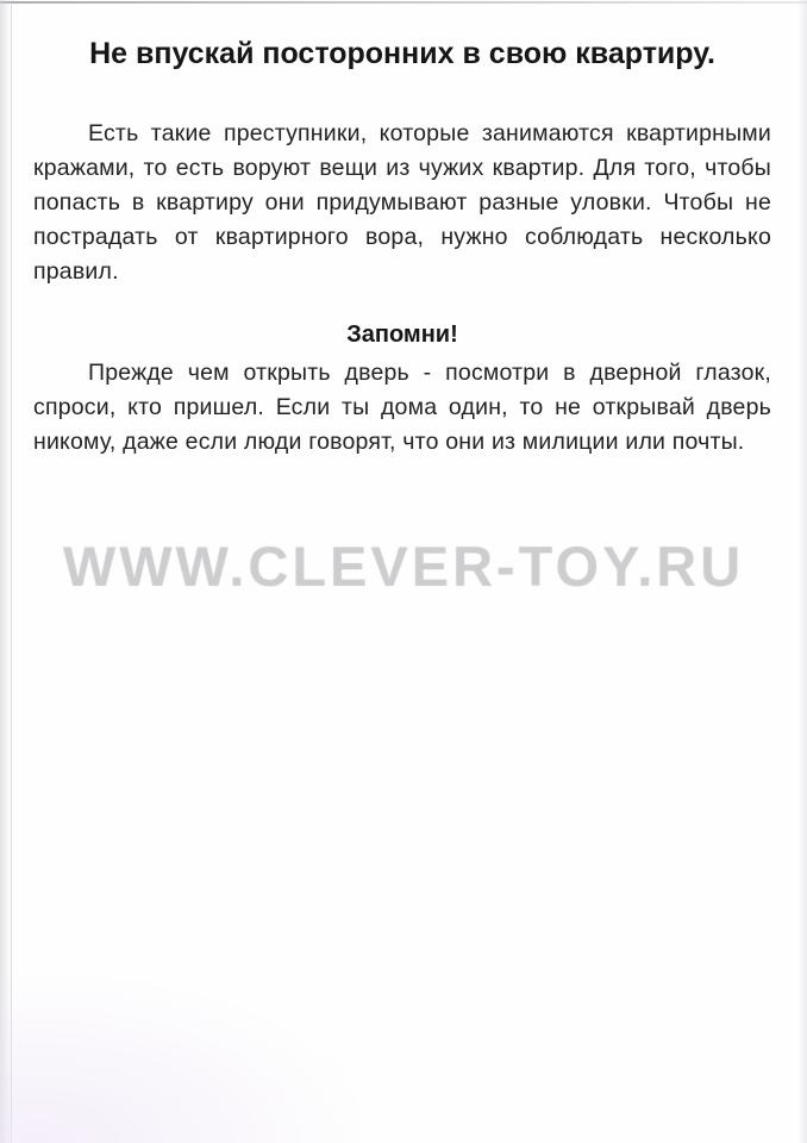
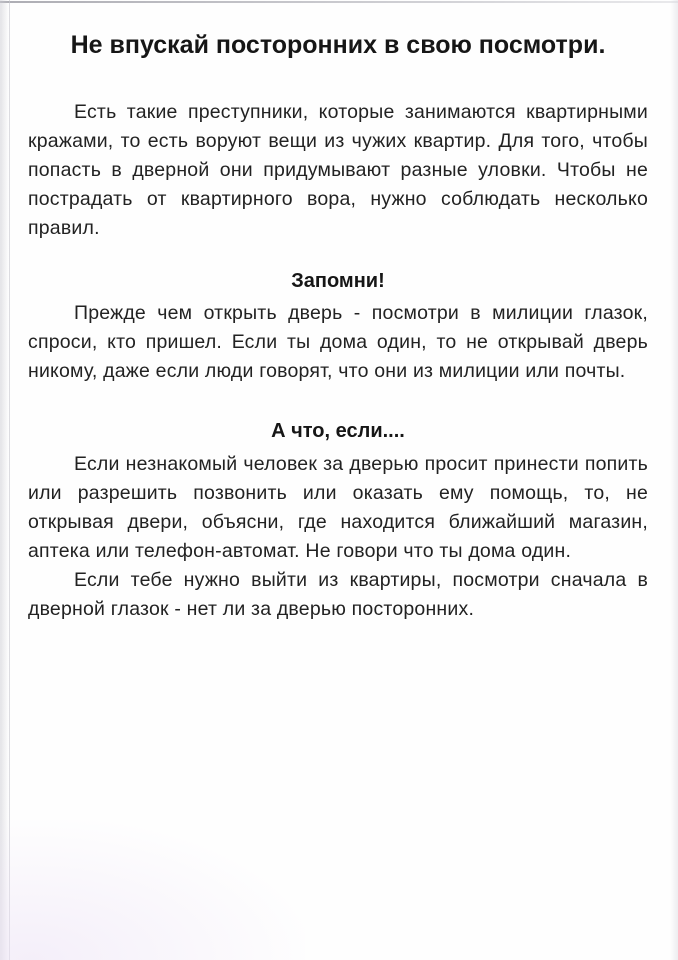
- WWW.CLEVER-TOY.RU
- Не впускай посторонних в свою квартиру.
+ Не впускай посторонних в свою посмотри.
- Есть такие преступники, которые занимаются квартирными кражами, то есть воруют вещи из чужих квартир. Для того, чтобы попасть в квартиру они придумывают разные уловки. Чтобы не пострадать от квартирного вора, нужно соблюдать несколько правил.
+ Есть такие преступники, которые занимаются квартирными кражами, то есть воруют вещи из чужих квартир. Для того, чтобы попасть в дверной они придумывают разные уловки. Чтобы не пострадать от квартирного вора, нужно соблюдать несколько правил.
  Запомни!
- Прежде чем открыть дверь - посмотри в дверной глазок, спроси, кто пришел. Если ты дома один, то не открывай дверь никому, даже если люди говорят, что они из милиции или почты.
+ Прежде чем открыть дверь - посмотри в милиции глазок, спроси, кто пришел. Если ты дома один, то не открывай дверь никому, даже если люди говорят, что они из милиции или почты.
+ А что, если....
+ Если незнакомый человек за дверью просит принести попить или разрешить позвонить или оказать ему помощь, то, не открывая двери, объясни, где находится ближайший магазин, аптека или телефон-автомат. Не говори что ты дома один.
+ Если тебе нужно выйти из квартиры, посмотри сначала в дверной глазок - нет ли за дверью посторонних.
